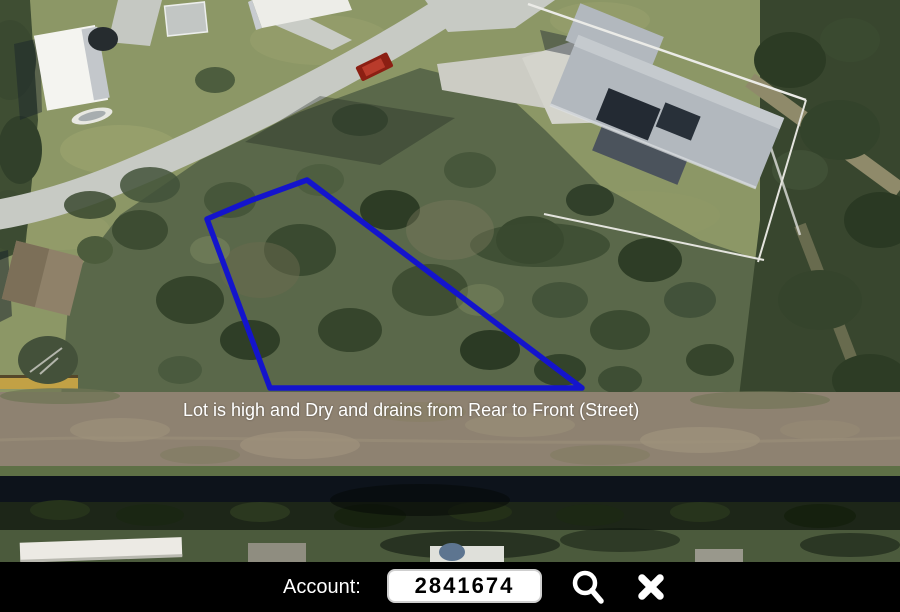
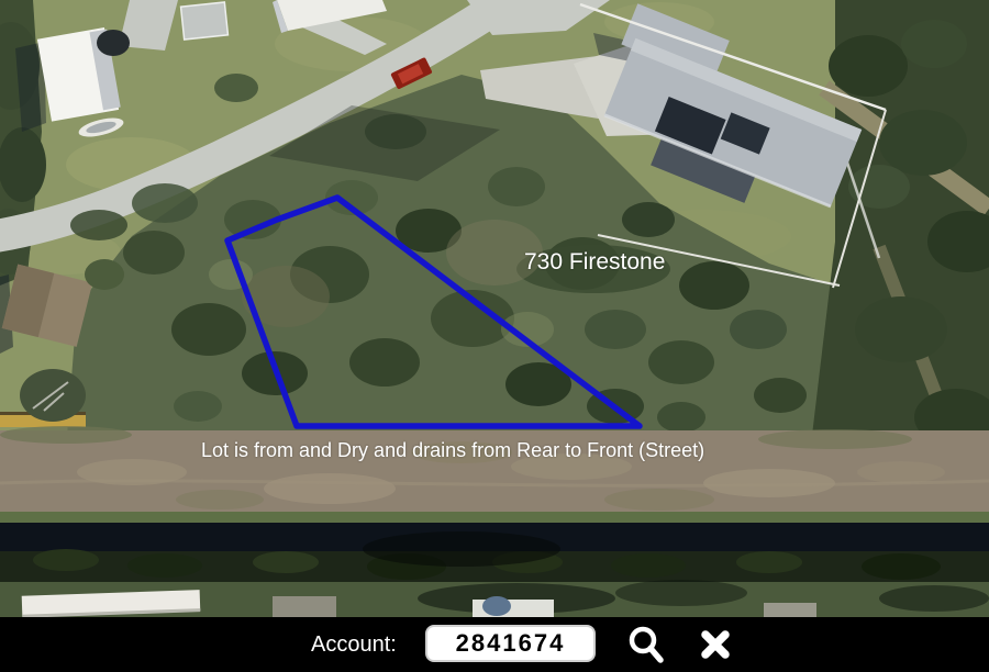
+ 730 Firestone
- Lot is high and Dry and drains from Rear to Front (Street)
+ Lot is from and Dry and drains from Rear to Front (Street)
  Account:
  2841674
